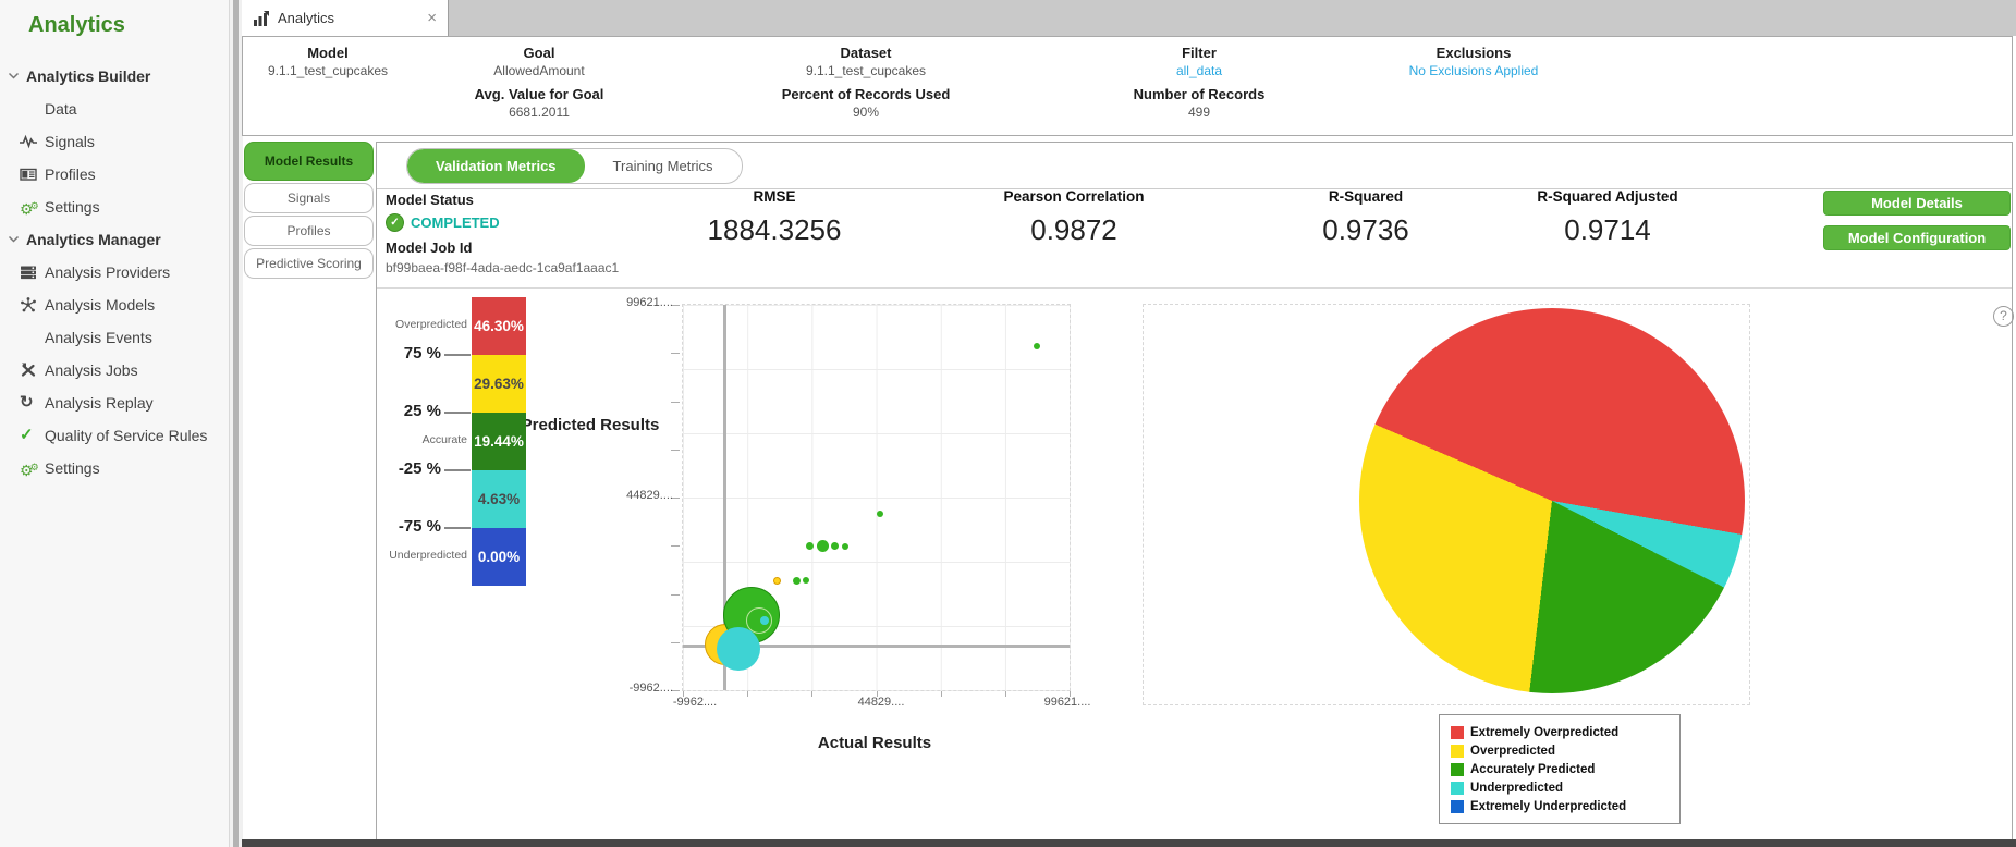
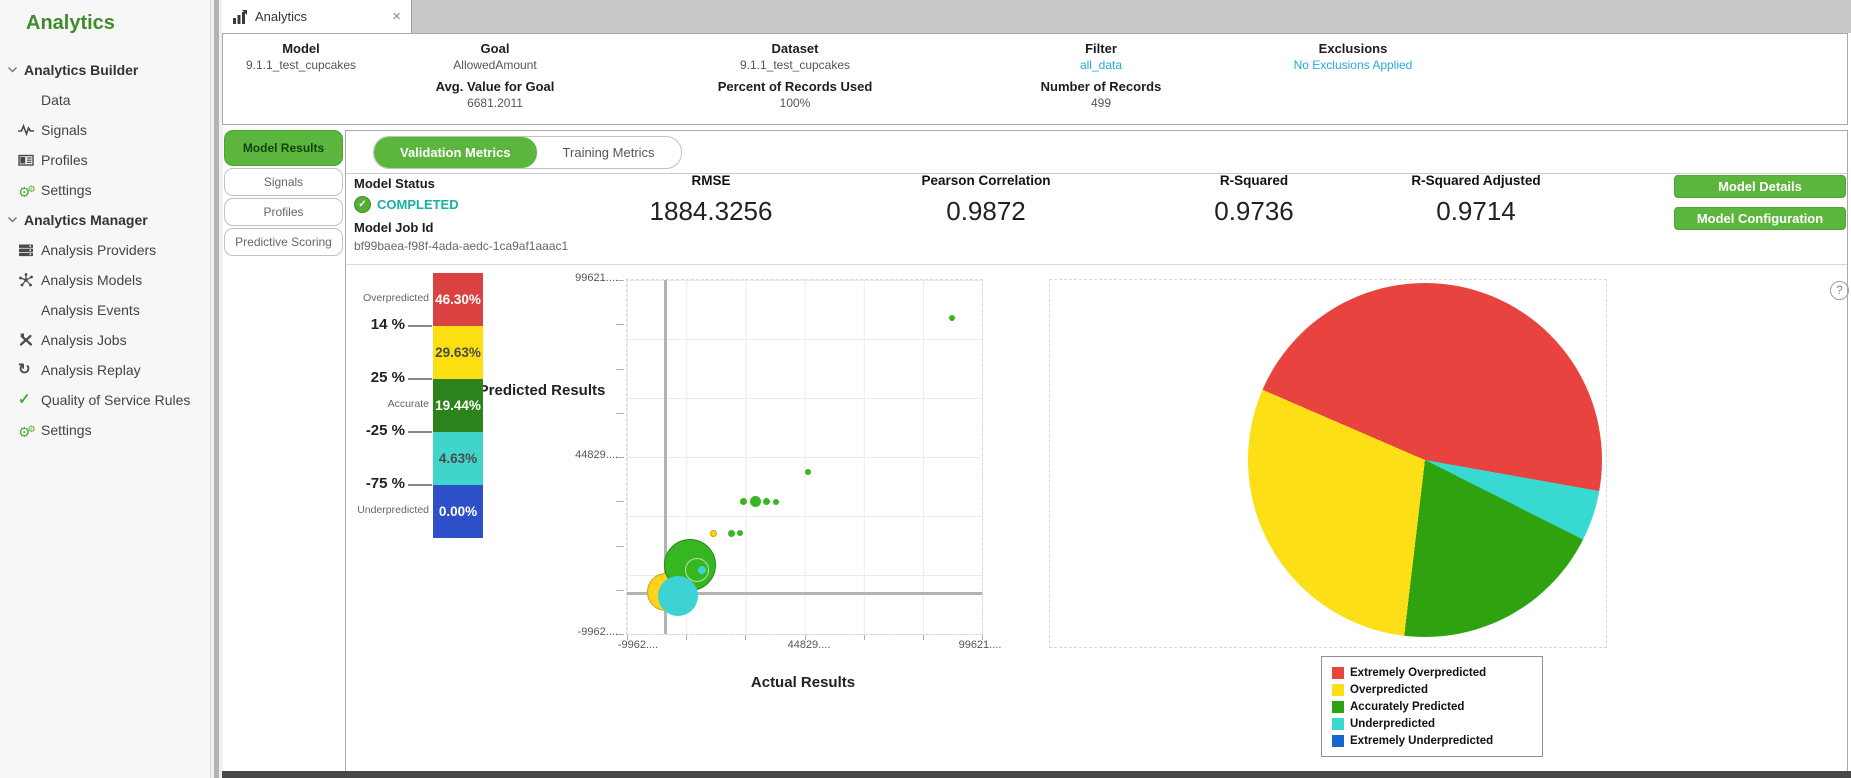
  Analytics
  Analytics Builder
  Data
  Signals
  Profiles
  ⚙⚙
  Settings
  Analytics Manager
  Analysis Providers
  Analysis Models
  Analysis Events
  Analysis Jobs
  ↻
  Analysis Replay
  ✓
  Quality of Service Rules
  ⚙⚙
  Settings
  Analytics
  ×
  Model
  9.1.1_test_cupcakes
  Goal
  AllowedAmount
  Dataset
  9.1.1_test_cupcakes
  Filter
  all_data
  Exclusions
  No Exclusions Applied
  Avg. Value for Goal
  6681.2011
  Percent of Records Used
- 90%
+ 100%
  Number of Records
  499
  Model Results
  Signals
  Profiles
  Predictive Scoring
  Validation Metrics
  Training Metrics
  Model Status
  ✓
  COMPLETED
  Model Job Id
  bf99baea-f98f-4ada-aedc-1ca9af1aaac1
  RMSE
  1884.3256
  Pearson Correlation
  0.9872
  R-Squared
  0.9736
  R-Squared Adjusted
  0.9714
  Model Details
  Model Configuration
  Predicted Results
  46.30%
  Overpredicted
  29.63%
  19.44%
  Accurate
  4.63%
  0.00%
  Underpredicted
- 75 %
+ 14 %
  25 %
  -25 %
  -75 %
  Actual Results
  99621....
  44829....
  -9962....
  -9962....
  44829....
  99621....
  Extremely Overpredicted
  Overpredicted
  Accurately Predicted
  Underpredicted
  Extremely Underpredicted
  ?
